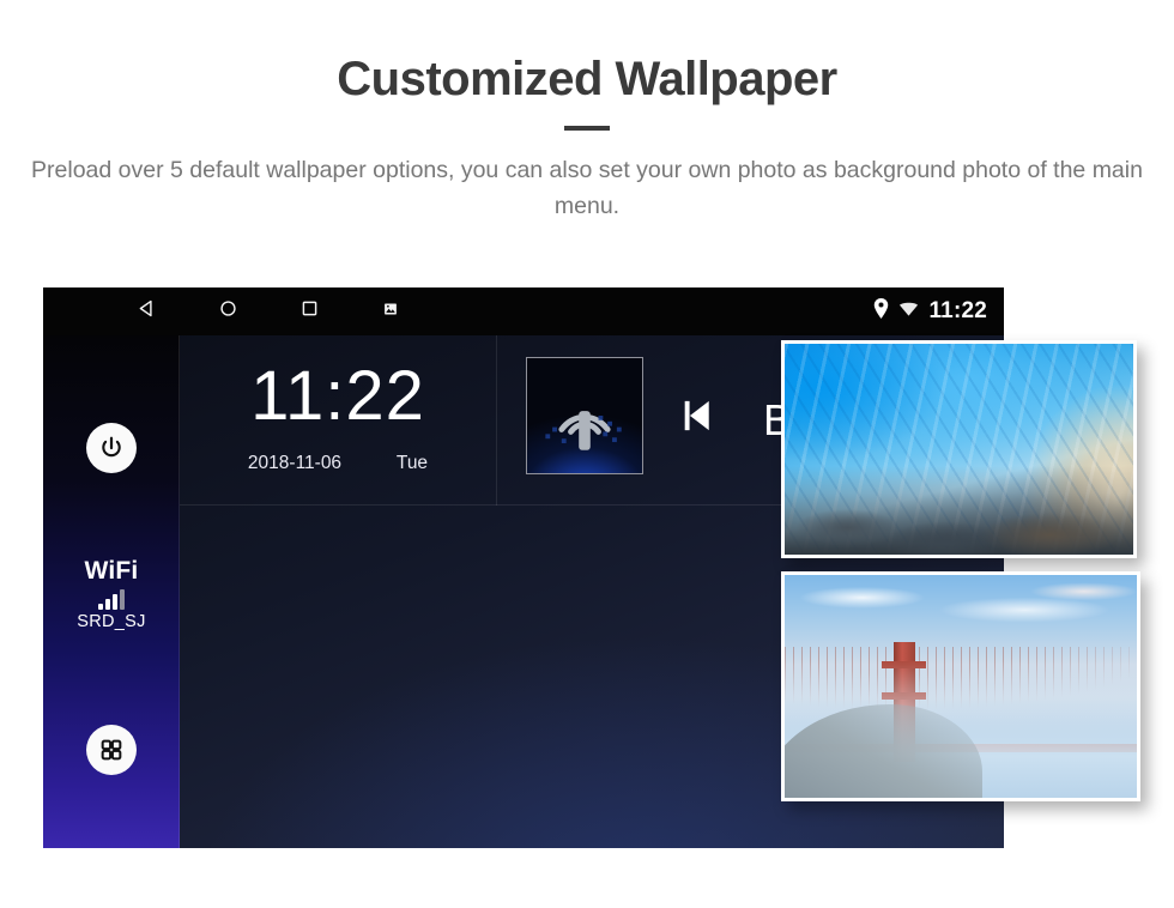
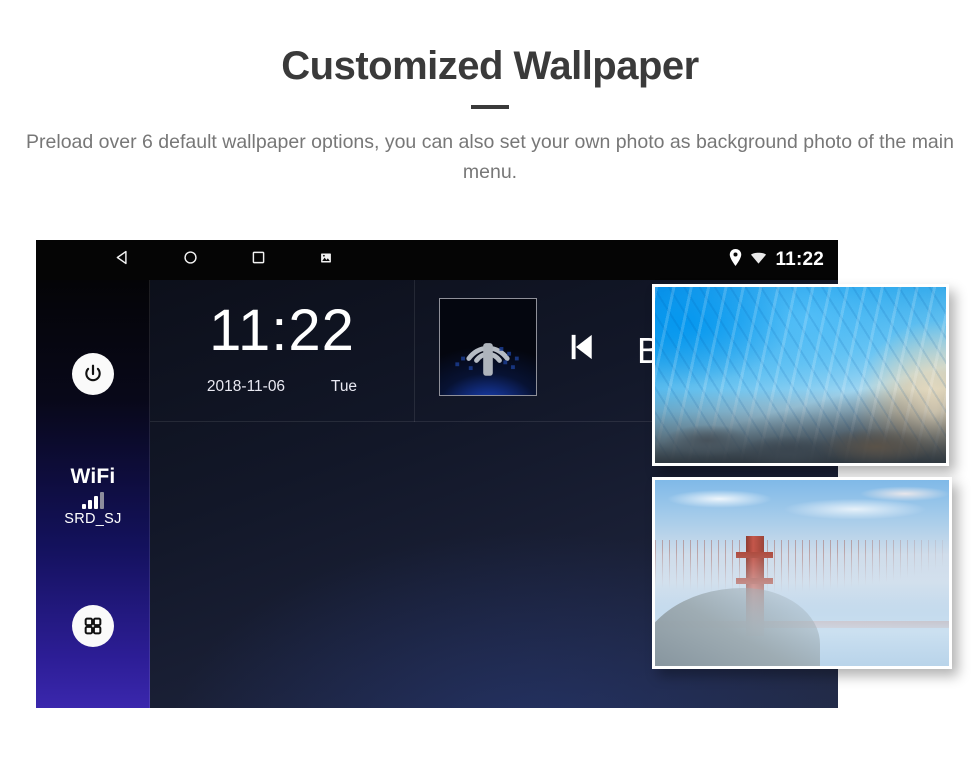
  Customized Wallpaper
- Preload over 5 default wallpaper options, you can also set your own photo as background photo of the main menu.
+ Preload over 6 default wallpaper options, you can also set your own photo as background photo of the main menu.
  11:22
  WiFi
  SRD_SJ
  11:22
  2018-11-06
  Tue
  B
